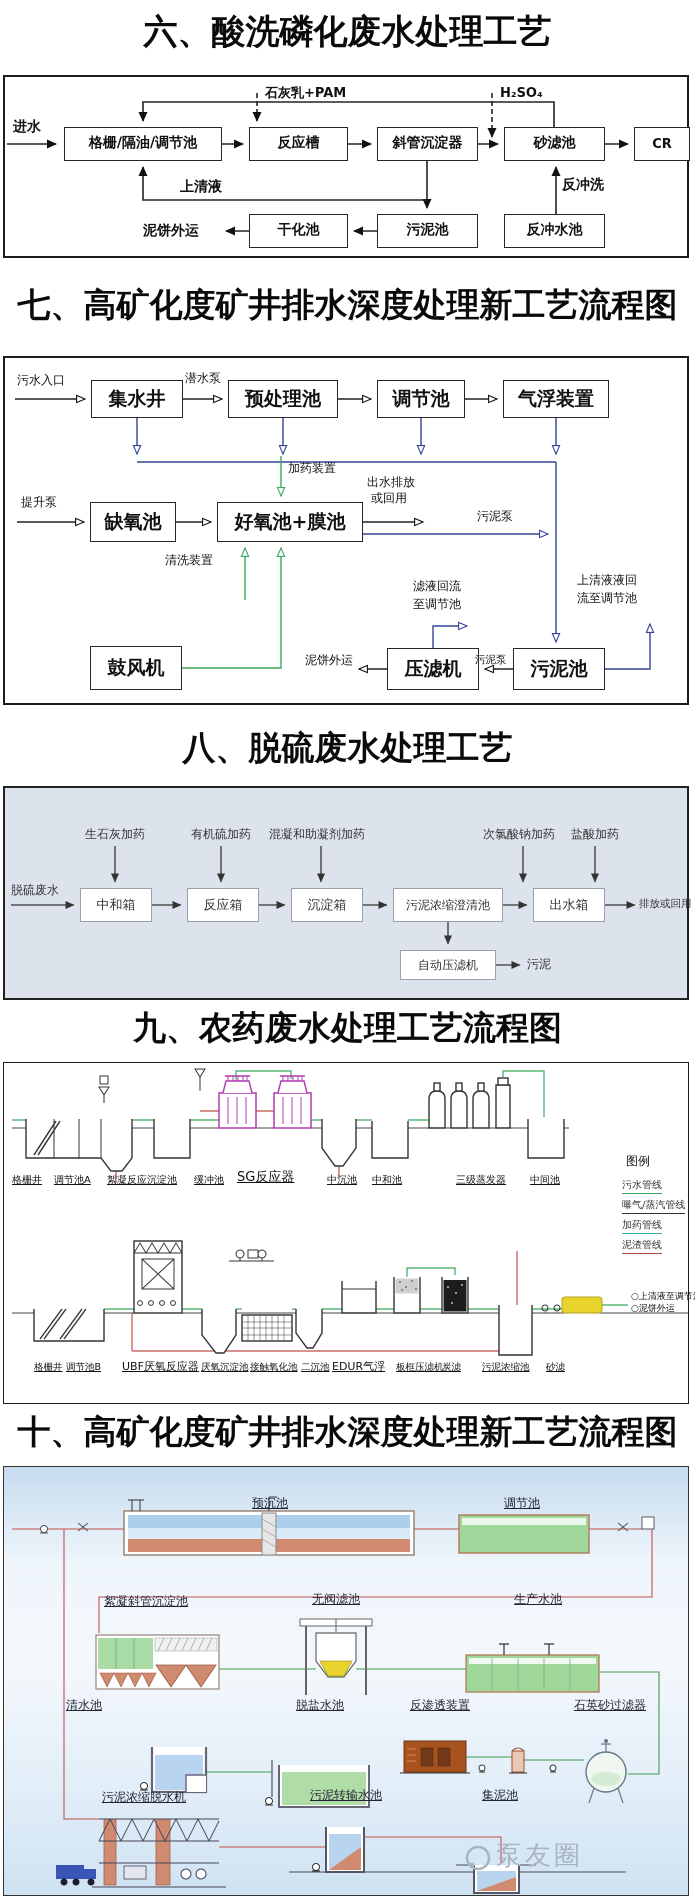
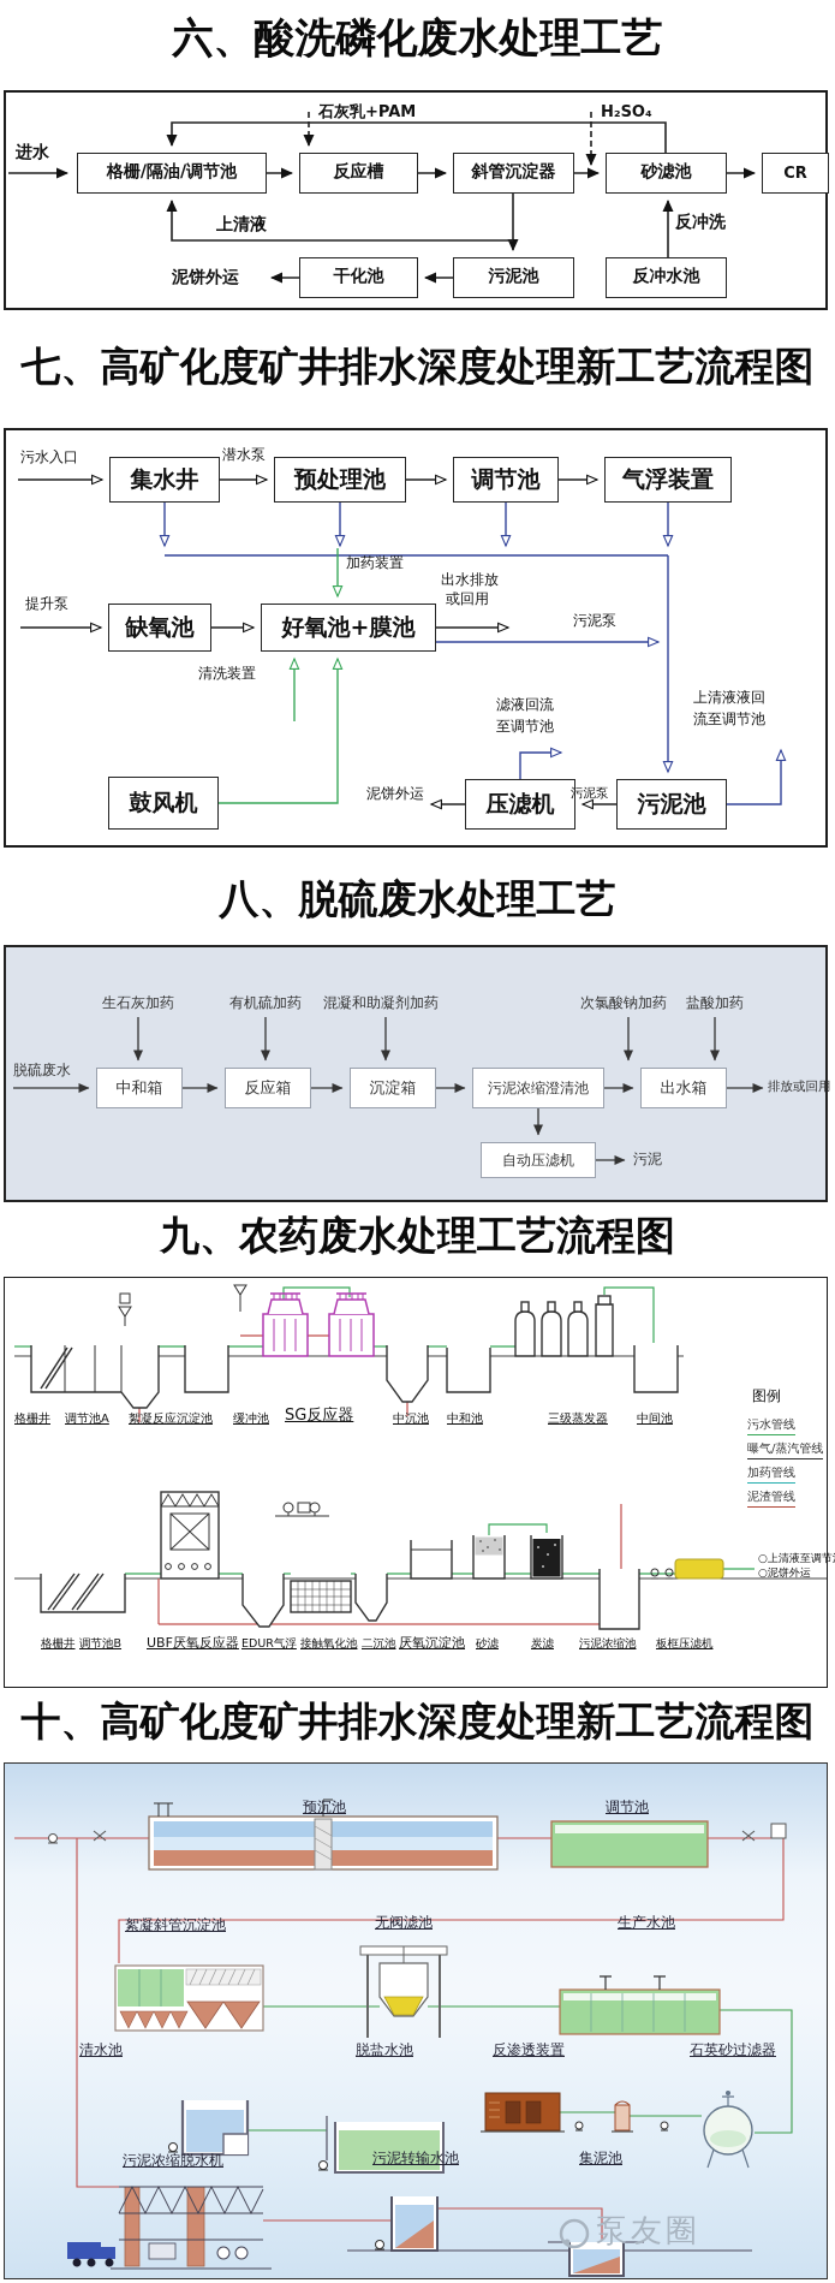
  六、酸洗磷化废水处理工艺
  格栅/隔油/调节池
  反应槽
  斜管沉淀器
  砂滤池
  CR
  干化池
  污泥池
  反冲水池
  进水
  石灰乳+PAM
  H₂SO₄
  上清液
  反冲洗
  泥饼外运
  七、高矿化度矿井排水深度处理新工艺流程图
  集水井
  预处理池
  调节池
  气浮装置
  缺氧池
  好氧池+膜池
  鼓风机
  压滤机
  污泥池
  污水入口
  潜水泵
  提升泵
  加药装置
  出水排放
  或回用
  污泥泵
  清洗装置
  滤液回流
  至调节池
  上清液液回
  流至调节池
  泥饼外运
  污泥泵
  八、脱硫废水处理工艺
  中和箱
  反应箱
  沉淀箱
  污泥浓缩澄清池
  出水箱
  自动压滤机
  脱硫废水
  生石灰加药
  有机硫加药
  混凝和助凝剂加药
  次氯酸钠加药
  盐酸加药
  排放或回用
  污泥
  九、农药废水处理工艺流程图
  格栅井
  调节池A
  絮凝反应沉淀池
  缓冲池
  SG反应器
  中沉池
  中和池
  三级蒸发器
  中间池
  图例
  污水管线
  曝气/蒸汽管线
  加药管线
  泥渣管线
  格栅井
  调节池B
  UBF厌氧反应器
- 厌氧沉淀池
+ EDUR气浮
  接触氧化池
  二沉池
- EDUR气浮
+ 厌氧沉淀池
- 板框压滤机
+ 砂滤
  炭滤
  污泥浓缩池
- 砂滤
+ 板框压滤机
  ○上清液至调节
  ○泥饼外运
  十、高矿化度矿井排水深度处理新工艺流程图
  预沉池
  调节池
  絮凝斜管沉淀池
  无阀滤池
  生产水池
  清水池
  脱盐水池
  反渗透装置
  石英砂过滤器
  污泥浓缩脱水机
  污泥转输水池
  集泥池
  泵友圈
